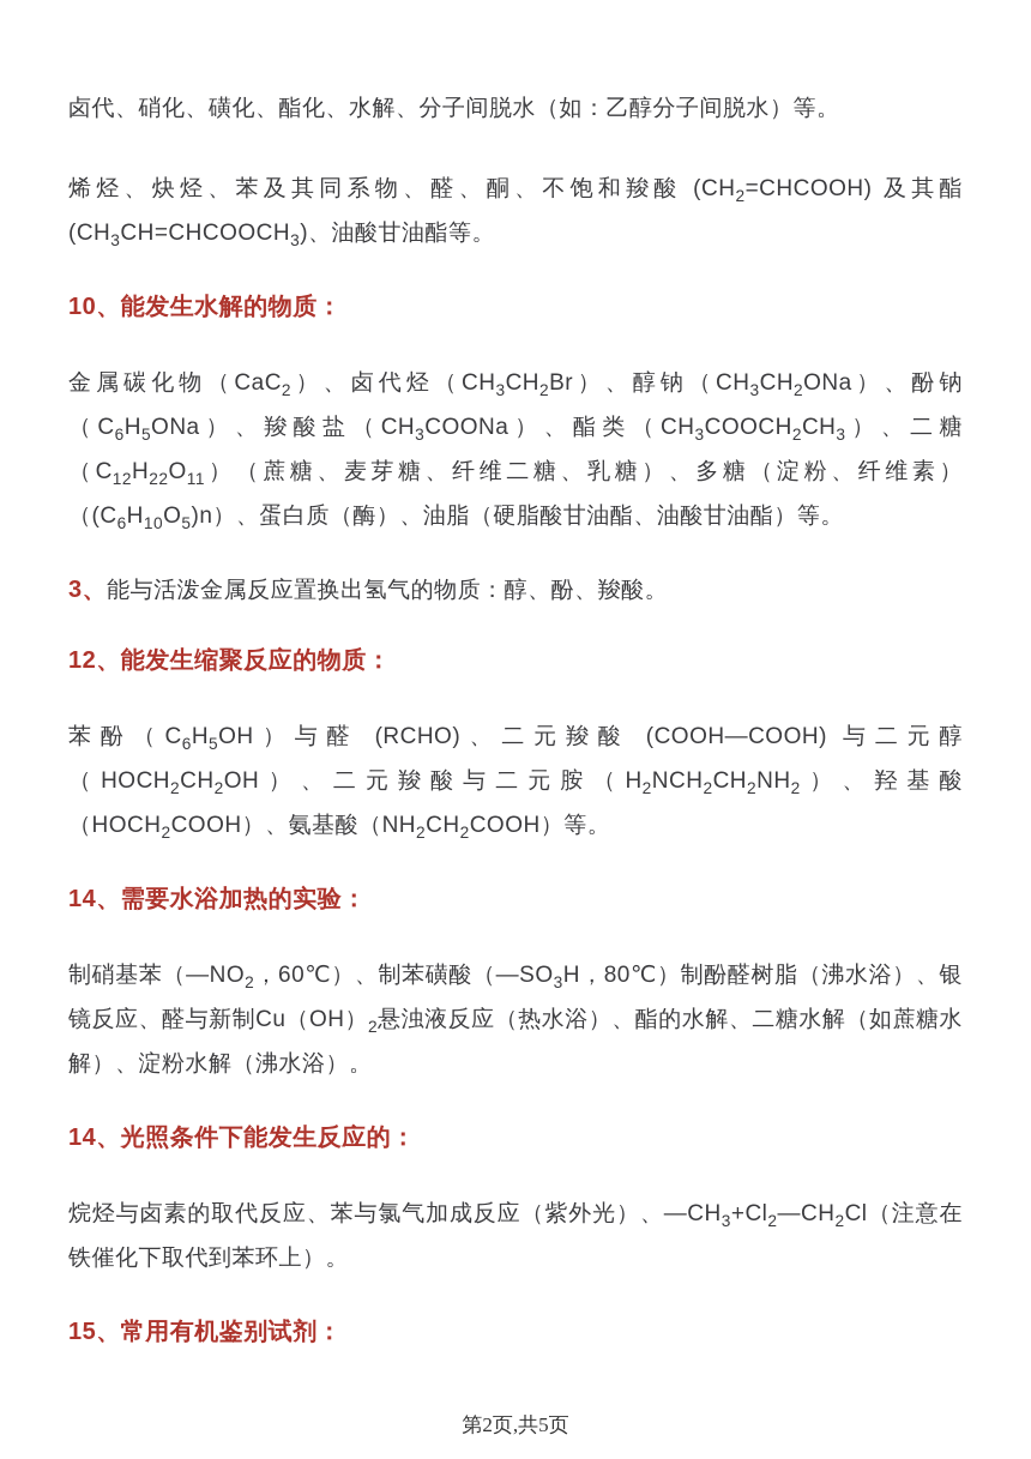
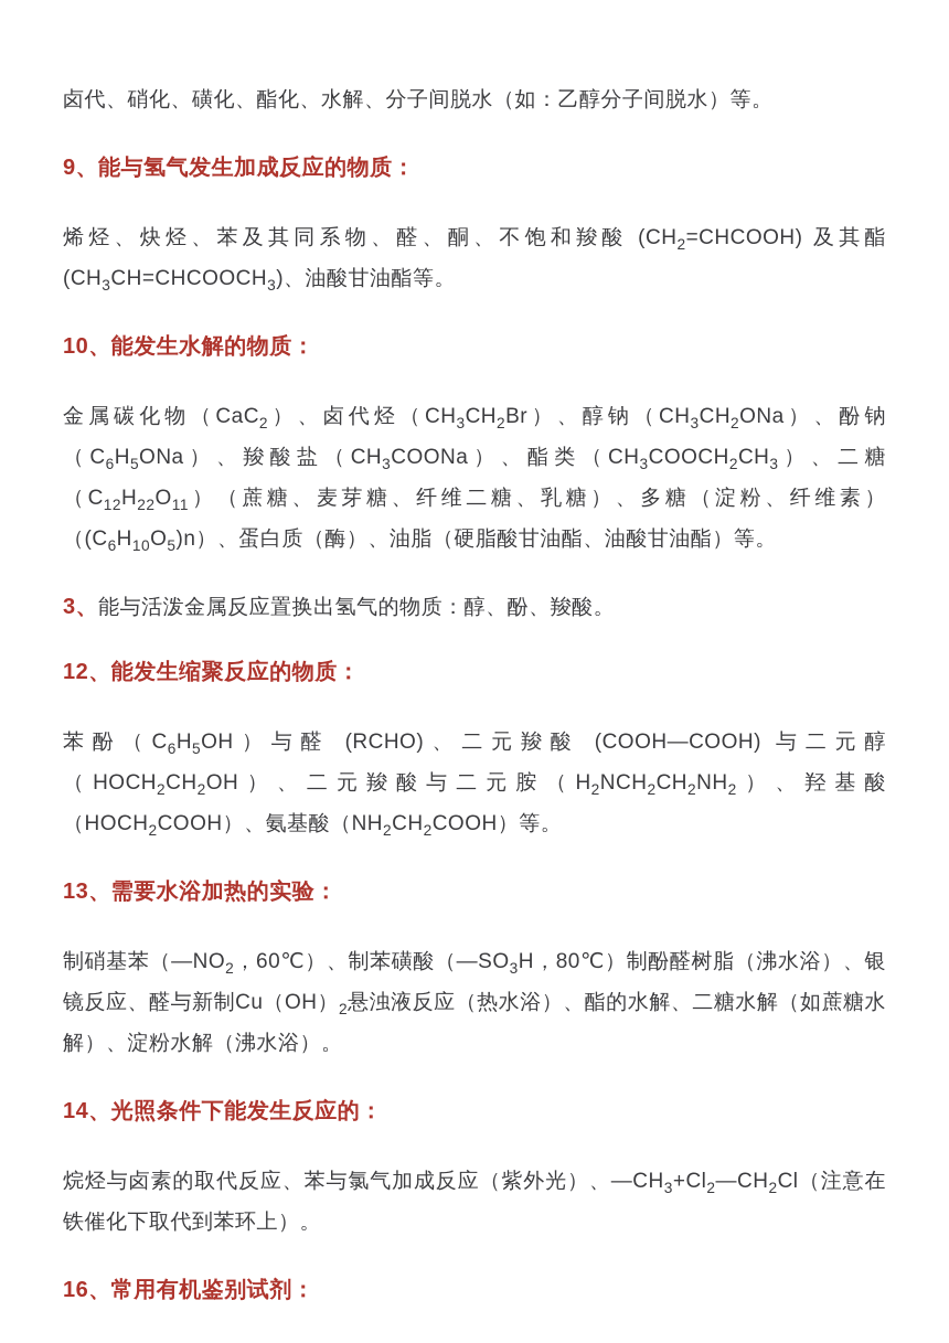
  卤代、硝化、磺化、酯化、水解、分子间脱水（如：乙醇分子间脱水）等。
+ 9、能与氢气发生加成反应的物质：
  烯烃、炔烃、苯及其同系物、醛、酮、不饱和羧酸 (CH2=CHCOOH) 及其酯 (CH3CH=CHCOOCH3)、油酸甘油酯等。
  10、能发生水解的物质：
  金属碳化物（CaC2）、卤代烃（CH3CH2Br）、醇钠（CH3CH2ONa）、酚钠（C6H5ONa）、羧酸盐（CH3COONa）、酯类（CH3COOCH2CH3）、二糖（C12H22O11）（蔗糖、麦芽糖、纤维二糖、乳糖）、多糖（淀粉、纤维素）（(C6H10O5)n）、蛋白质（酶）、油脂（硬脂酸甘油酯、油酸甘油酯）等。
  3、能与活泼金属反应置换出氢气的物质：醇、酚、羧酸。
  12、能发生缩聚反应的物质：
  苯酚（C6H5OH）与醛 (RCHO)、二元羧酸 (COOH—COOH) 与二元醇（HOCH2CH2OH）、二元羧酸与二元胺（H2NCH2CH2NH2）、羟基酸（HOCH2COOH）、氨基酸（NH2CH2COOH）等。
- 14、需要水浴加热的实验：
+ 13、需要水浴加热的实验：
  制硝基苯（—NO2，60℃）、制苯磺酸（—SO3H，80℃）制酚醛树脂（沸水浴）、银镜反应、醛与新制Cu（OH）2悬浊液反应（热水浴）、酯的水解、二糖水解（如蔗糖水解）、淀粉水解（沸水浴）。
  14、光照条件下能发生反应的：
  烷烃与卤素的取代反应、苯与氯气加成反应（紫外光）、—CH3+Cl2—CH2Cl（注意在铁催化下取代到苯环上）。
- 15、常用有机鉴别试剂：
+ 16、常用有机鉴别试剂：
- 第2页,共5页
